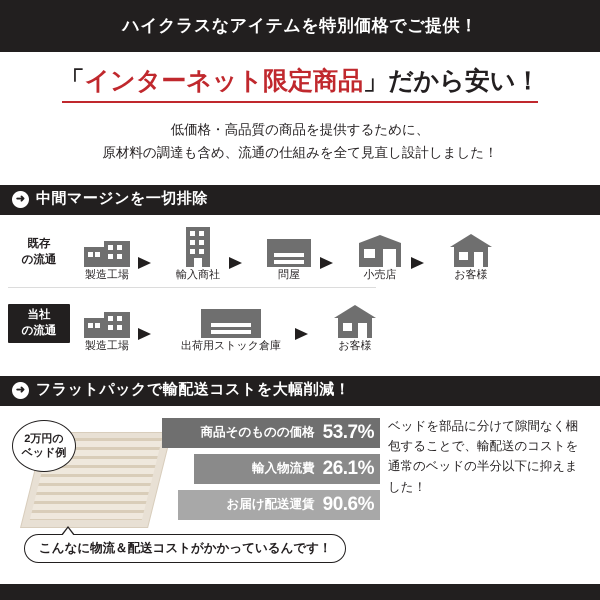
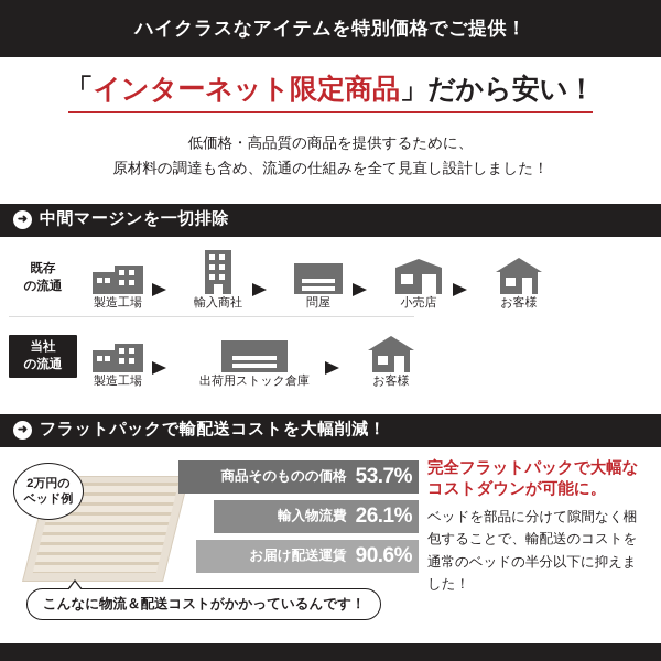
  ハイクラスなアイテムを特別価格でご提供！
  「インターネット限定商品」だから安い！
  低価格・高品質の商品を提供するために、
  原材料の調達も含め、流通の仕組みを全て見直し設計しました！
  ➜
  中間マージンを一切排除
  既存
  の流通
  製造工場
  輸入商社
  問屋
  小売店
  お客様
  当社
  の流通
  製造工場
  出荷用ストック倉庫
  お客様
  ➜
  フラットパックで輸配送コストを大幅削減！
  2万円の
  ベッド例
  商品そのものの価格
  53.7%
  輸入物流費
  26.1%
  お届け配送運賃
  90.6%
  こんなに物流＆配送コストがかかっているんです！
+ 完全フラットパックで大幅なコストダウンが可能に。
  ベッドを部品に分けて隙間なく梱包することで、輸配送のコストを通常のベッドの半分以下に抑えました！
